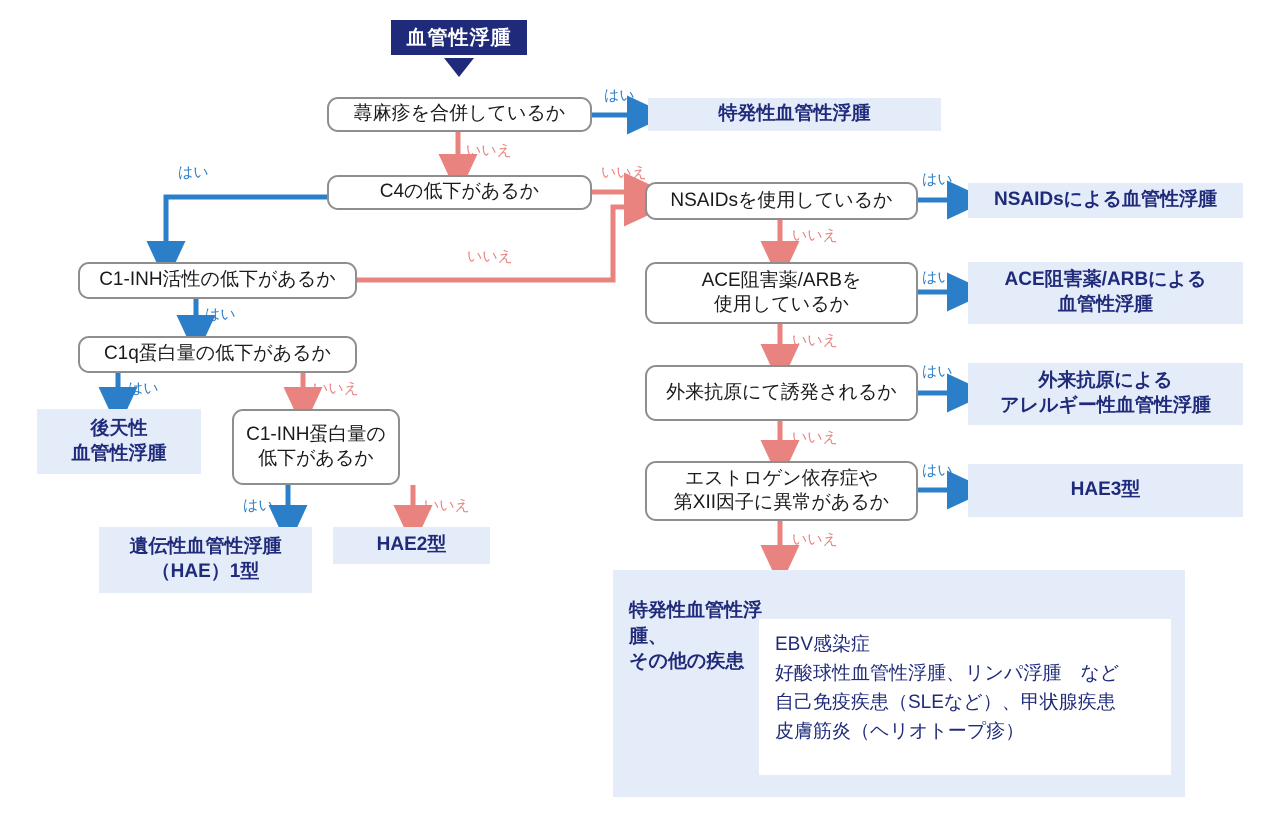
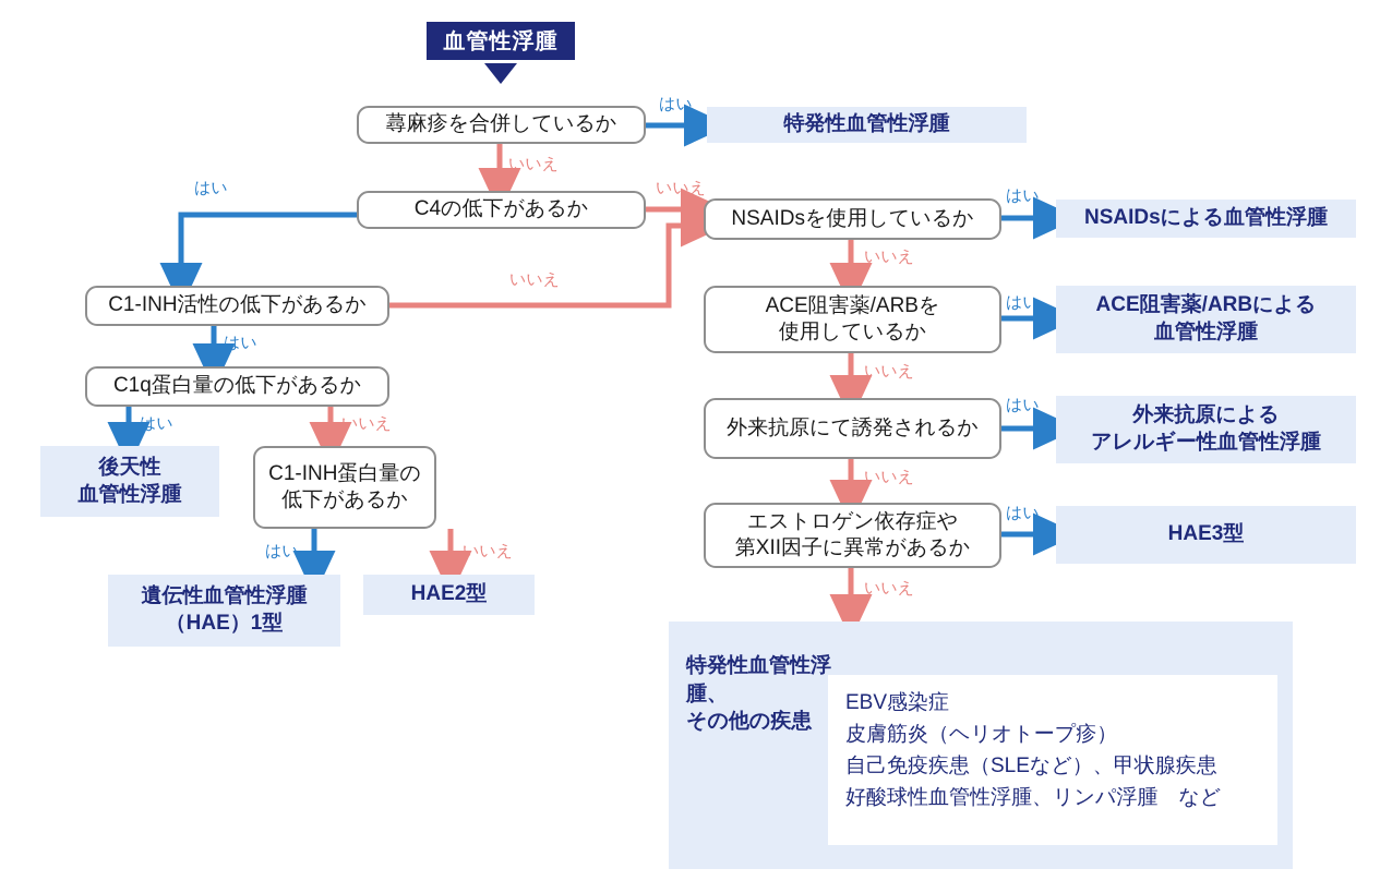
  血管性浮腫
  蕁麻疹を合併しているか
  C4の低下があるか
  C1-INH活性の低下があるか
  C1q蛋白量の低下があるか
  C1-INH蛋白量の
  低下があるか
  NSAIDsを使用しているか
  ACE阻害薬/ARBを
  使用しているか
  外来抗原にて誘発されるか
  エストロゲン依存症や
  第XII因子に異常があるか
  特発性血管性浮腫
  後天性
  血管性浮腫
  遺伝性血管性浮腫
  （HAE）1型
  HAE2型
  NSAIDsによる血管性浮腫
  ACE阻害薬/ARBによる
  血管性浮腫
  外来抗原による
  アレルギー性血管性浮腫
  HAE3型
  はい
  いいえ
  はい
  いいえ
  はい
  いいえ
  はい
  いいえ
  はい
  いいえ
  はい
  いいえ
  はい
  いいえ
  はい
  いいえ
  はい
  いいえ
  特発性血管性浮腫、
  その他の疾患
  EBV感染症
- 好酸球性血管性浮腫、リンパ浮腫 など
+ 皮膚筋炎（ヘリオトープ疹）
  自己免疫疾患（SLEなど）、甲状腺疾患
- 皮膚筋炎（ヘリオトープ疹）
+ 好酸球性血管性浮腫、リンパ浮腫 など
